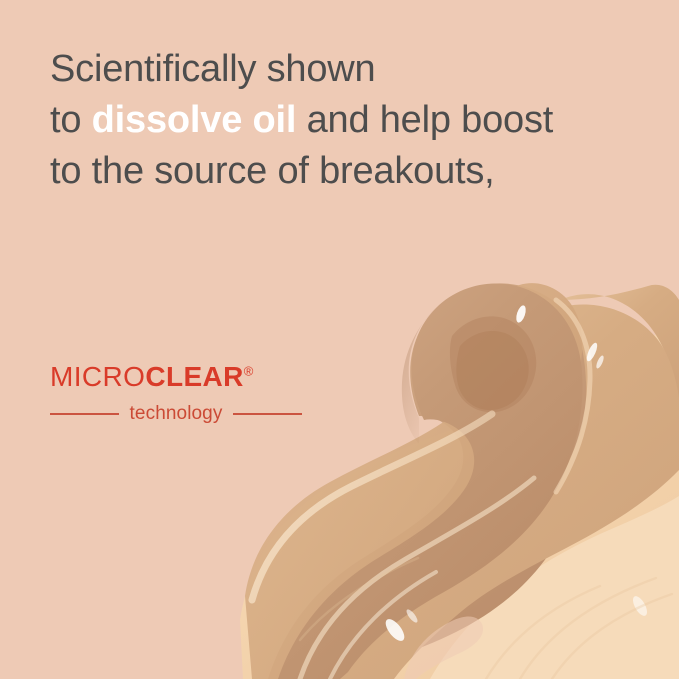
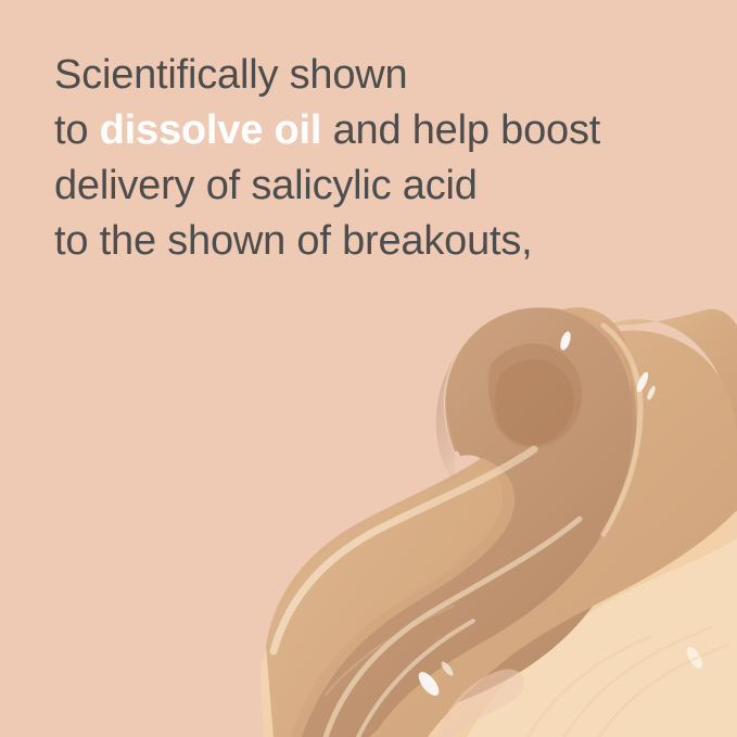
  Scientifically shown
  to dissolve oil and help boost
+ delivery of salicylic acid
- to the source of breakouts,
+ to the shown of breakouts,
- MICROCLEAR®
- technology
